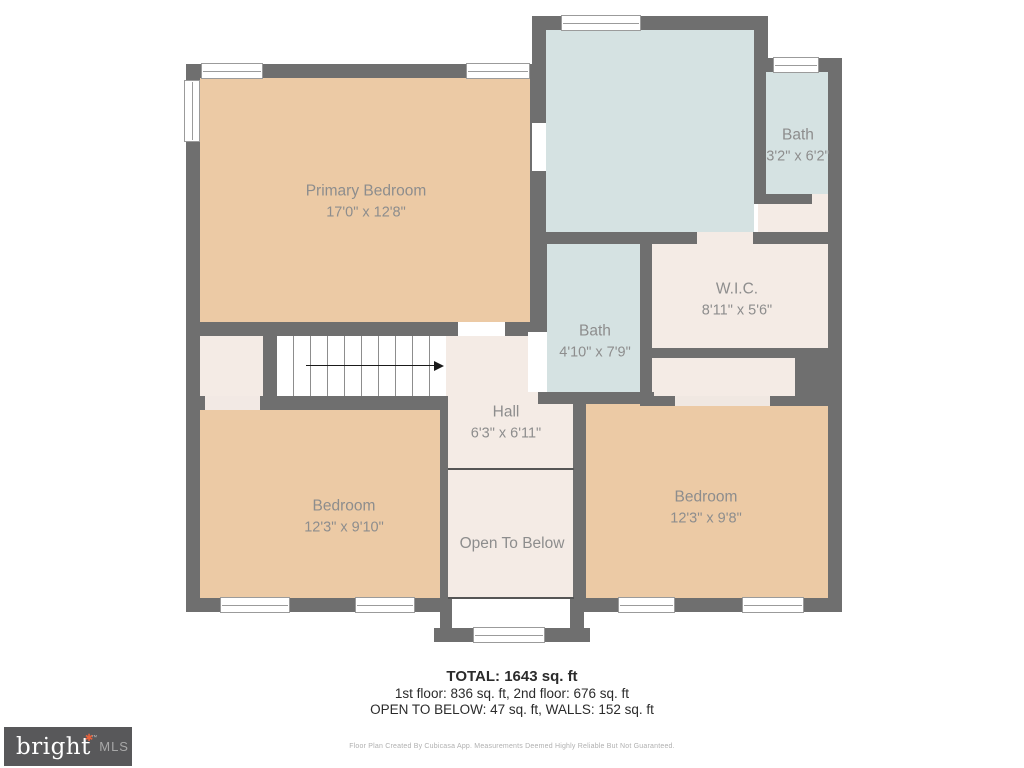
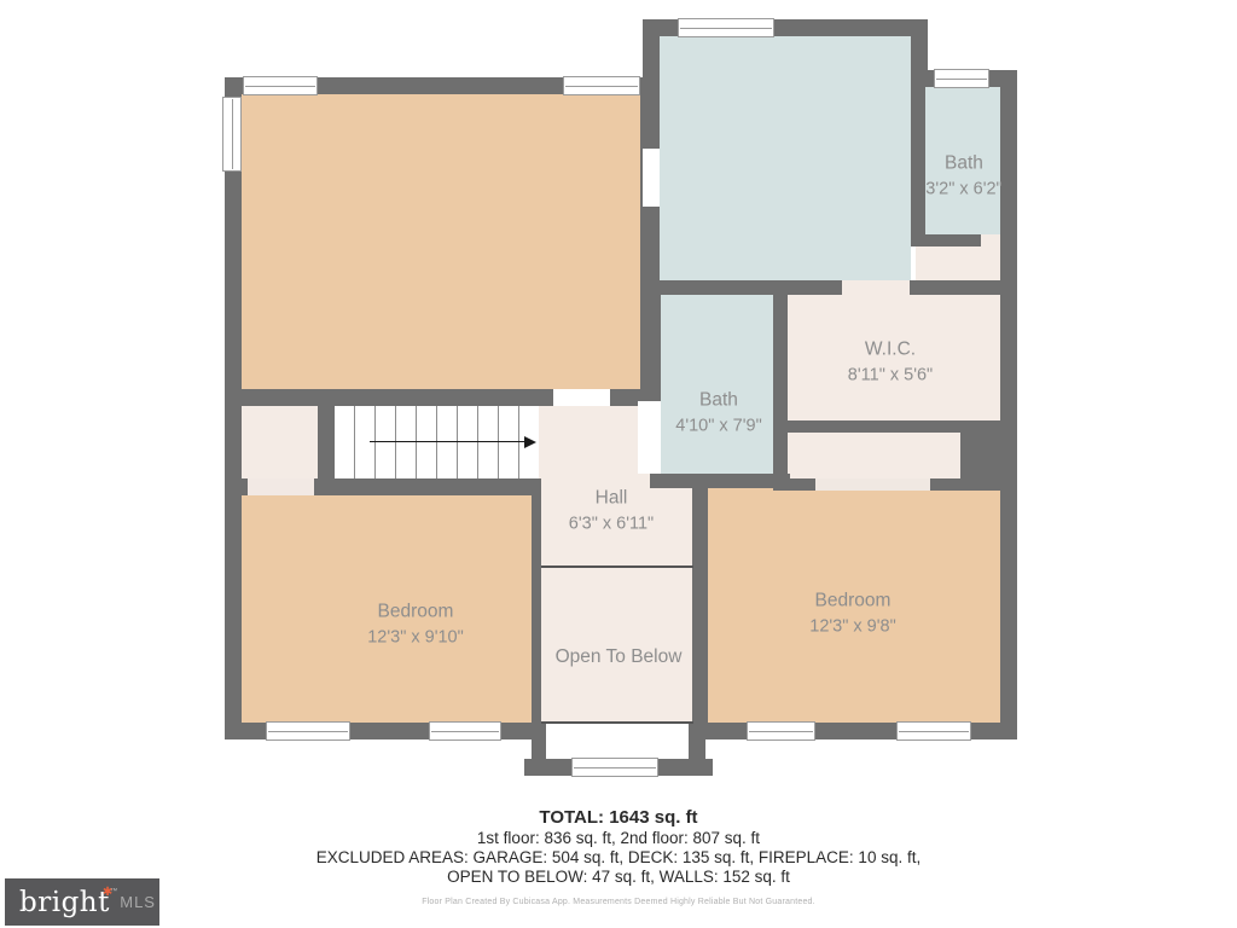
- Primary Bedroom
- 17'0" x 12'8"
  Bath
  3'2" x 6'2"
  W.I.C.
  8'11" x 5'6"
  Bath
  4'10" x 7'9"
  Hall
  6'3" x 6'11"
  Bedroom
  12'3" x 9'10"
  Bedroom
  12'3" x 9'8"
  Open To Below
  TOTAL: 1643 sq. ft
- 1st floor: 836 sq. ft, 2nd floor: 676 sq. ft
+ 1st floor: 836 sq. ft, 2nd floor: 807 sq. ft
+ EXCLUDED AREAS: GARAGE: 504 sq. ft, DECK: 135 sq. ft, FIREPLACE: 10 sq. ft,
  OPEN TO BELOW: 47 sq. ft, WALLS: 152 sq. ft
  bright
  ✱
  MLS
